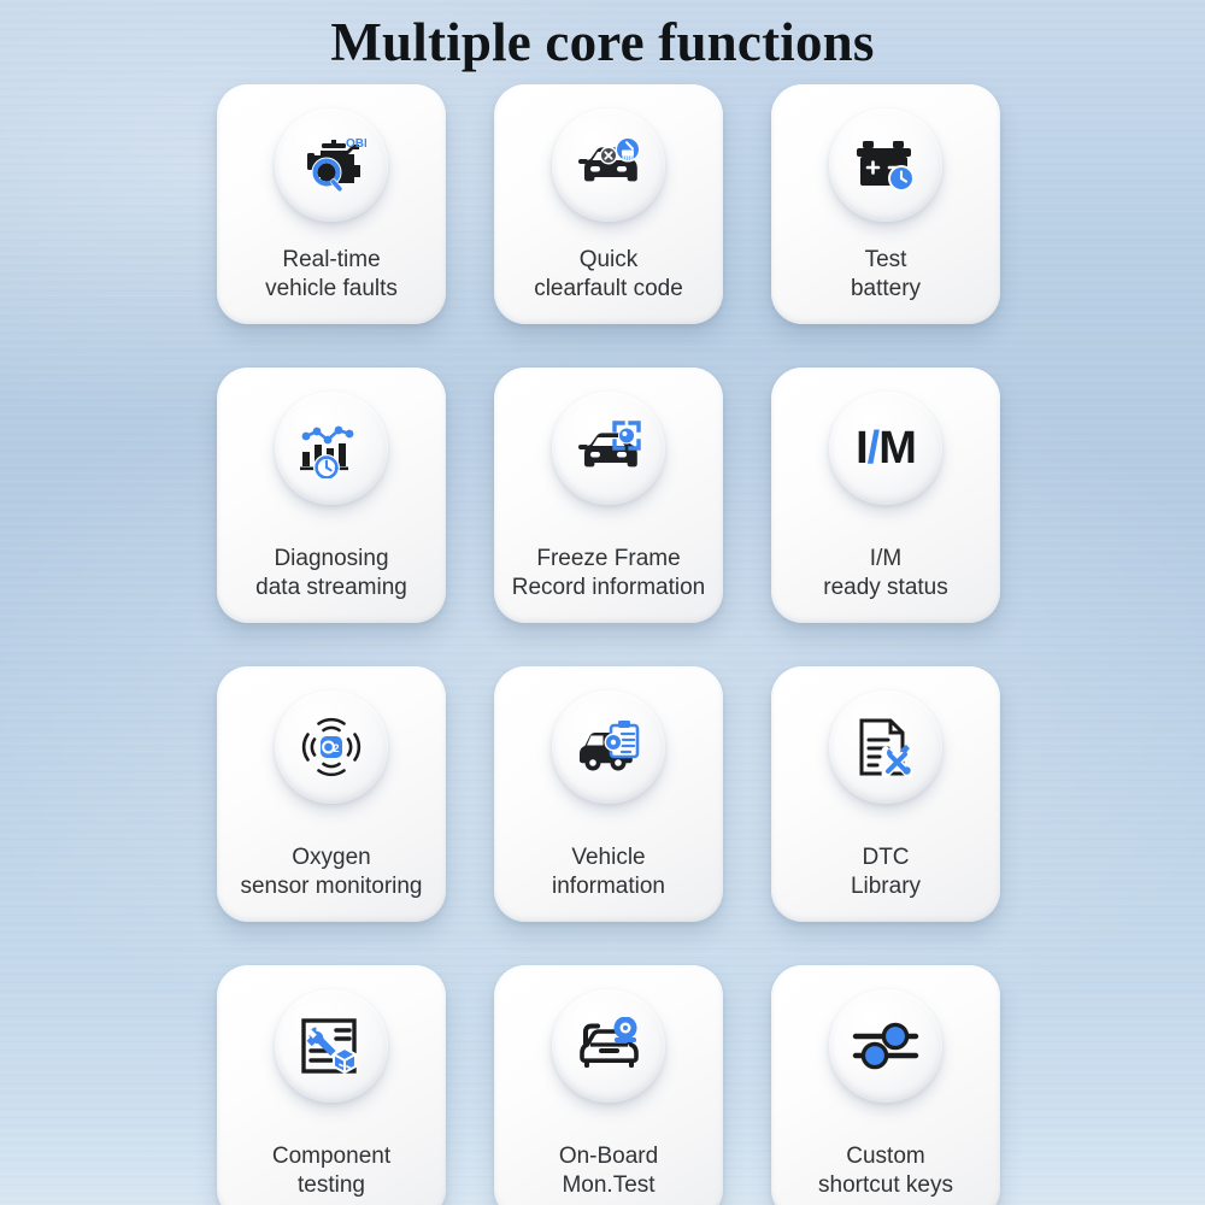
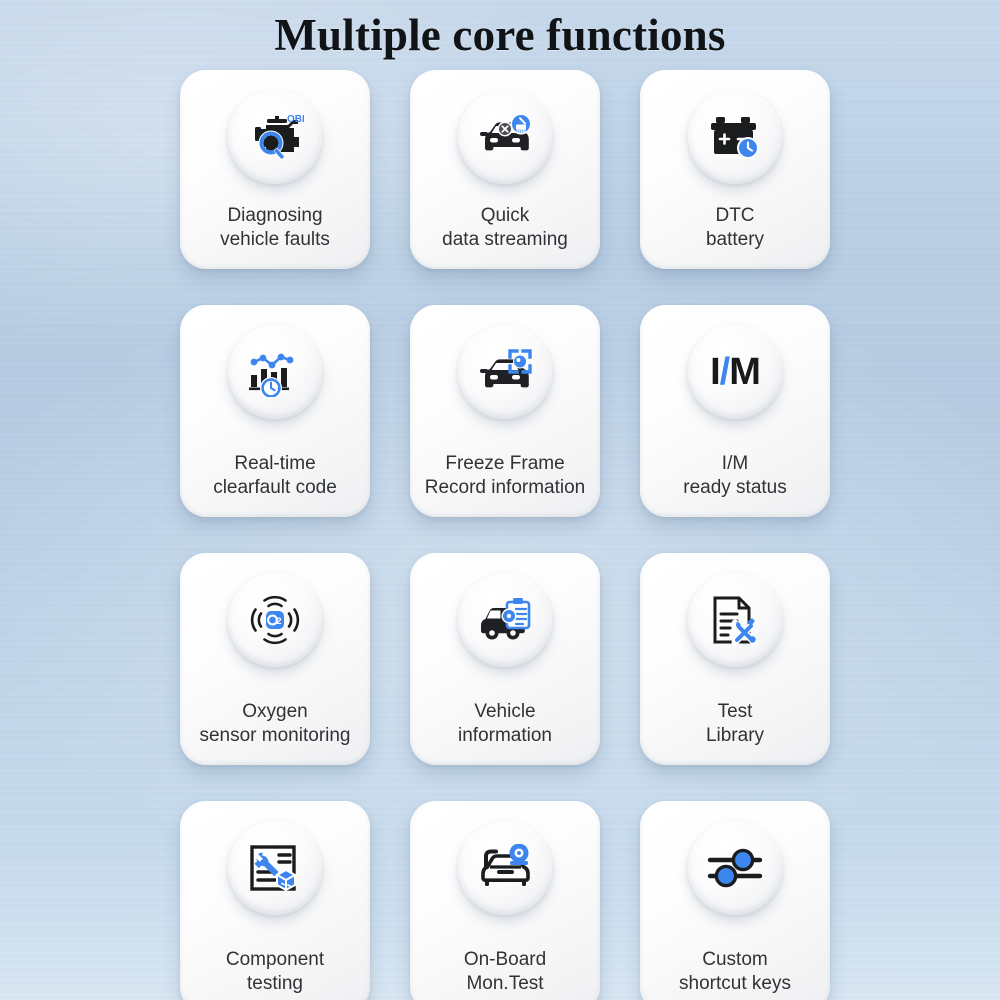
  Multiple core functions
- Real-time
+ Diagnosing
  vehicle faults
  Quick
- clearfault code
+ data streaming
- Test
+ DTC
  battery
- Diagnosing
+ Real-time
- data streaming
+ clearfault code
  Freeze Frame
  Record information
  I
  /
  M
  I/M
  ready status
  2
  Oxygen
  sensor monitoring
  Vehicle
  information
- DTC
+ Test
  Library
  Component
  testing
  On-Board
  Mon.Test
  Custom
  shortcut keys
